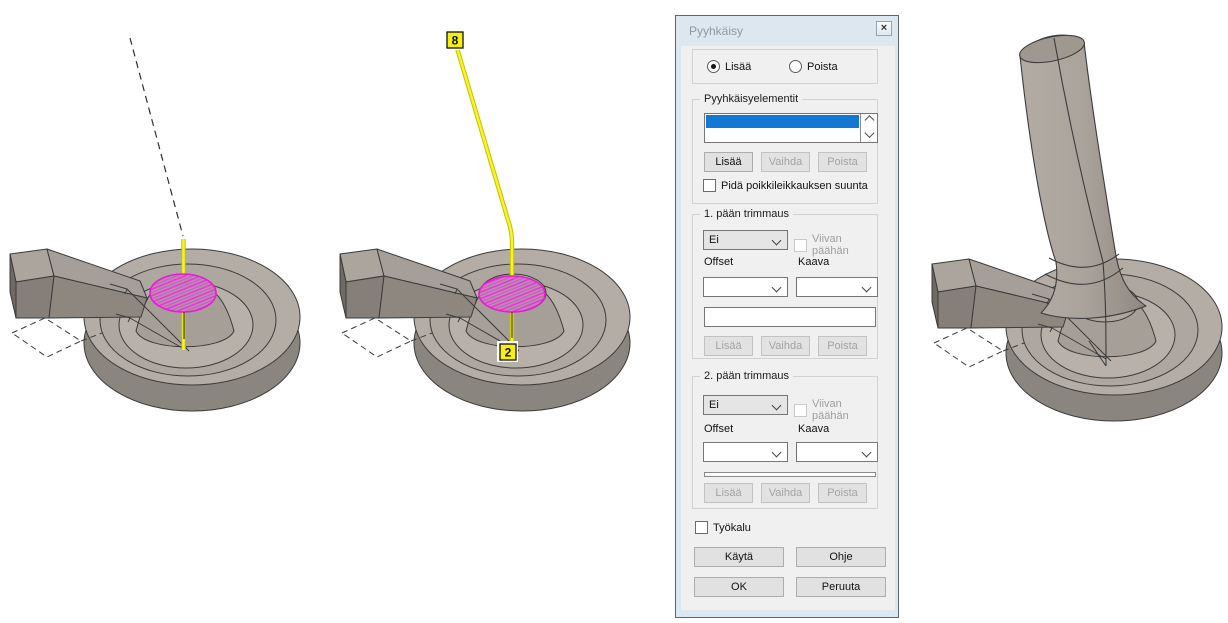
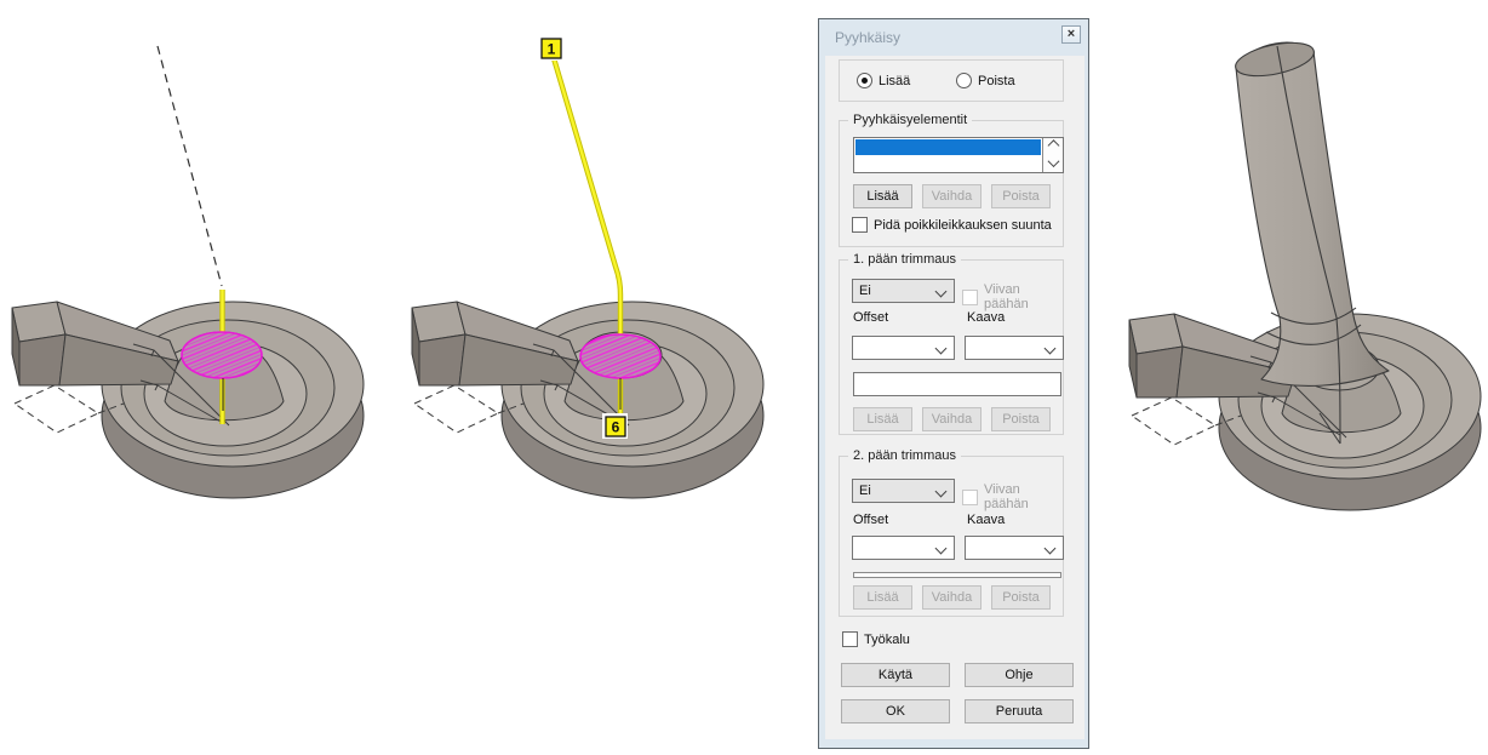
- 8
+ 1
- 2
+ 6
  Pyyhkäisy
  ×
  Lisää
  Poista
  Pyyhkäisyelementit
  Lisää
  Vaihda
  Poista
  Pidä poikkileikkauksen suunta
  1. pään trimmaus
  Ei
  Viivan päähän
  Offset
  Kaava
  Lisää
  Vaihda
  Poista
  2. pään trimmaus
  Ei
  Viivan päähän
  Offset
  Kaava
  Lisää
  Vaihda
  Poista
  Työkalu
  Käytä
  Ohje
  OK
  Peruuta
